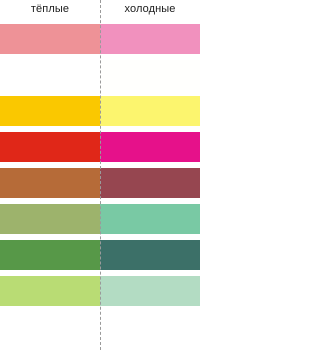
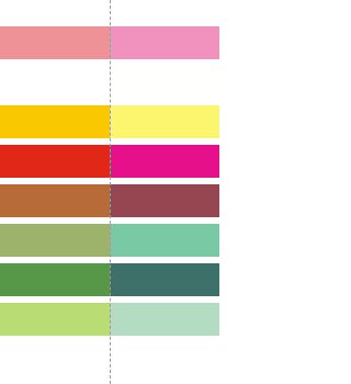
- тёплые
- холодные
